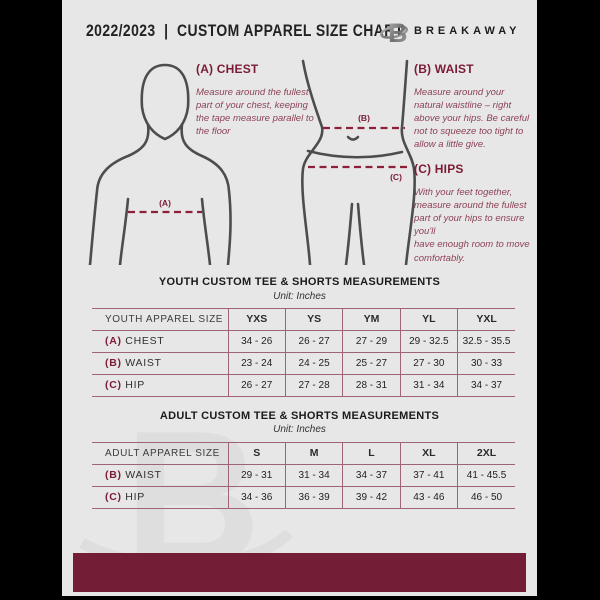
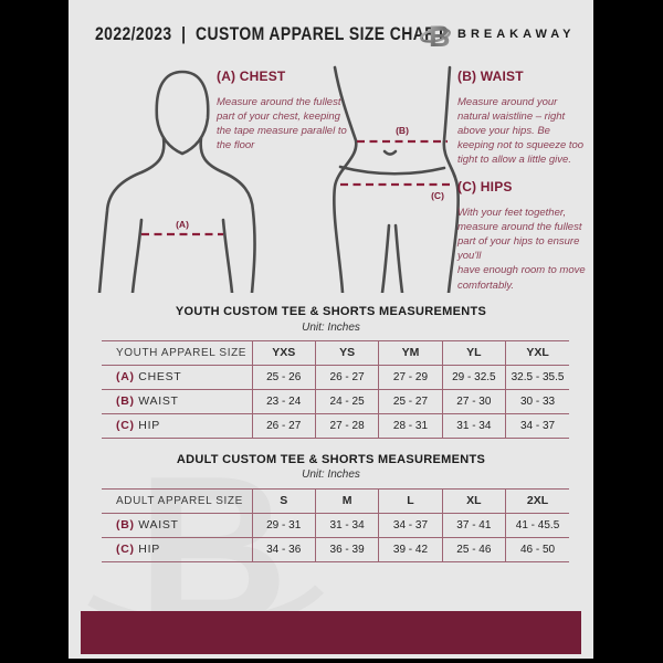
  2022/2023 | CUSTOM APPAREL SIZE CHART
  B
  BREAKAWAY
  (A)
  (B)
  (C)
  (A) CHEST
  Measure around the fullest part of your chest, keeping the tape measure parallel to the floor
  (B) WAIST
- Measure around your natural waistline – right above your hips. Be careful not to squeeze too tight to allow a little give.
+ Measure around your natural waistline – right above your hips. Be keeping not to squeeze too tight to allow a little give.
  (C) HIPS
  With your feet together, measure around the fullest part of your hips to ensure you'll
  have enough room to move comfortably.
  YOUTH CUSTOM TEE & SHORTS MEASUREMENTS
  Unit: Inches
  YOUTH APPAREL SIZE	YXS	YS	YM	YL	YXL
- (A) CHEST	34 - 26	26 - 27	27 - 29	29 - 32.5	32.5 - 35.5
+ (A) CHEST	25 - 26	26 - 27	27 - 29	29 - 32.5	32.5 - 35.5
  (B) WAIST	23 - 24	24 - 25	25 - 27	27 - 30	30 - 33
  (C) HIP	26 - 27	27 - 28	28 - 31	31 - 34	34 - 37
  ADULT CUSTOM TEE & SHORTS MEASUREMENTS
  Unit: Inches
  ADULT APPAREL SIZE	S	M	L	XL	2XL
  (B) WAIST	29 - 31	31 - 34	34 - 37	37 - 41	41 - 45.5
- (C) HIP	34 - 36	36 - 39	39 - 42	43 - 46	46 - 50
+ (C) HIP	34 - 36	36 - 39	39 - 42	25 - 46	46 - 50
  B
